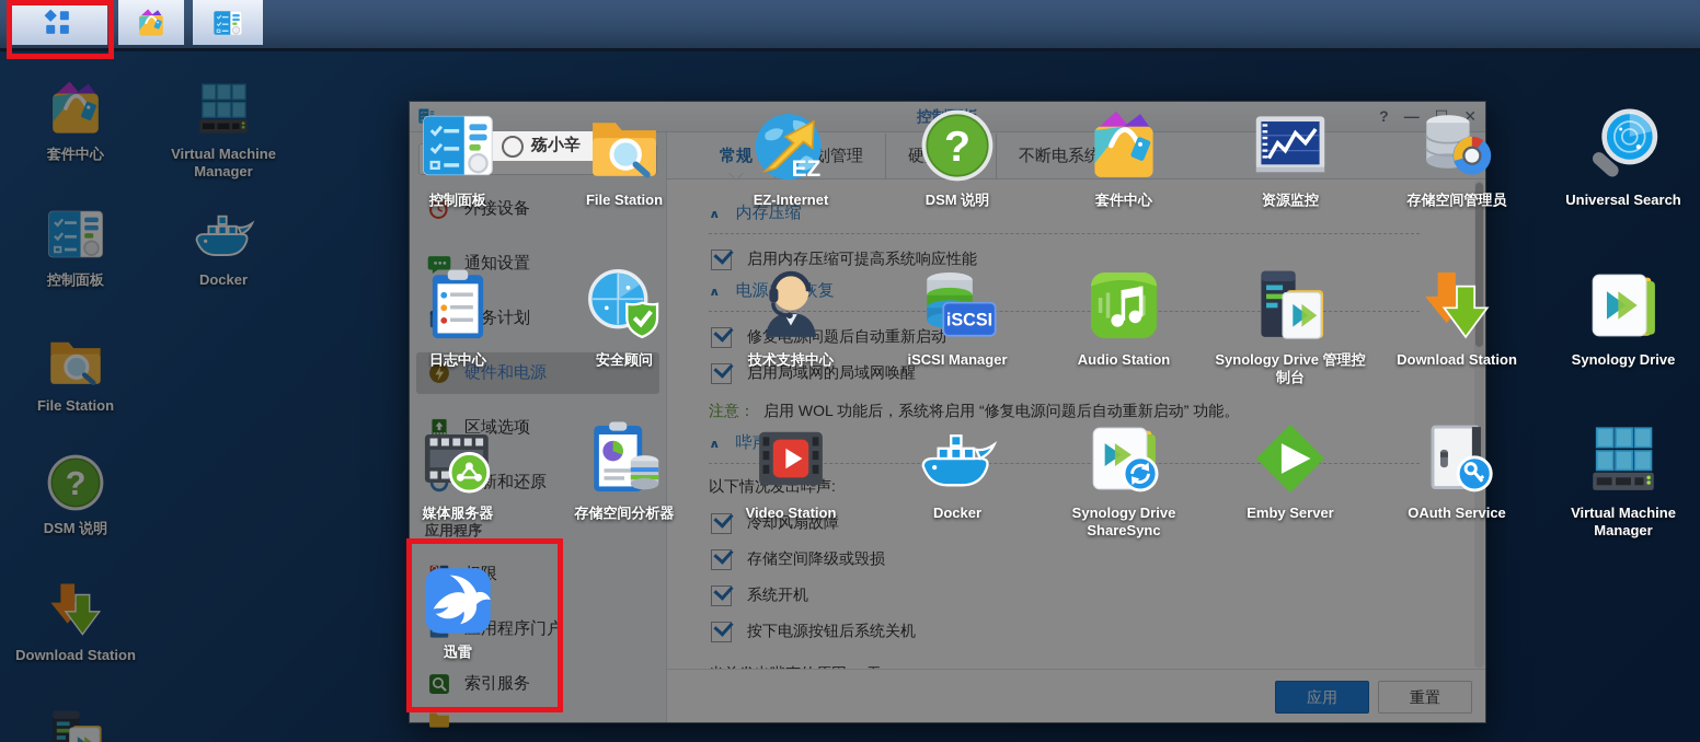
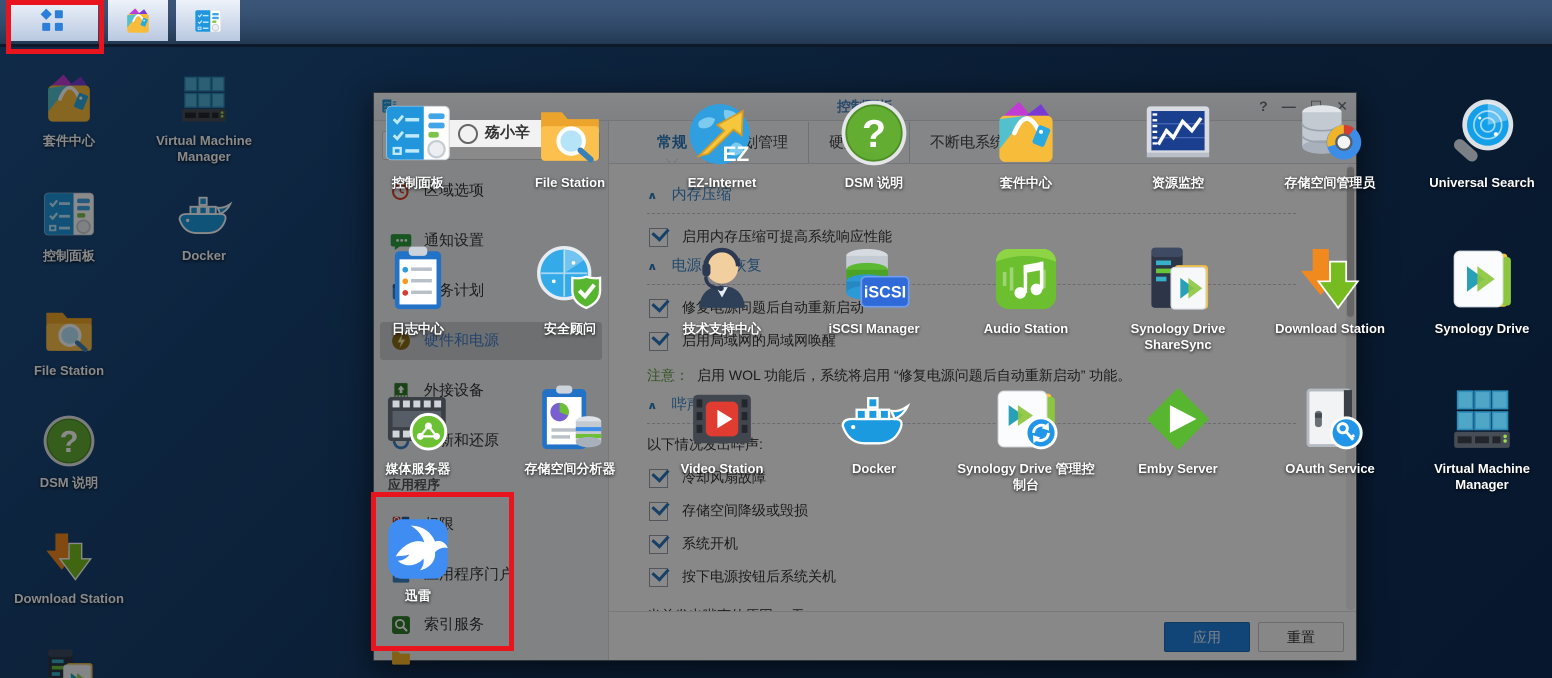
  套件中心
  Virtual Machine Manager
  控制面板
  Docker
  File Station
  ?
  DSM 说明
  Download Station
  ?
  —
  ✕
- 外接设备
+ 区域选项
  通知设置
  务计划
  硬件和电源
- 区域选项
+ 外接设备
  新和还原
  应用程序
  用程序门户
  索引服务
  常规
  划管理
  不断电系统
  ∧
  内存压缩
  启用内存压缩可提高系统响应性能
  ∧
  启用局域网的局域网唤醒
  注意： 启用 WOL 功能后，系统将启用 “修复电源问题后自动重新启动” 功能。
  ∧
  以下情况发出哔声:
  冷却风扇故障
  存储空间降级或毁损
  系统开机
  按下电源按钮后系统关机
  应用
  重置
  殇小辛
  控制面板
  File Station
  EZ
  EZ-Internet
  ?
  DSM 说明
  套件中心
  资源监控
  存储空间管理员
  Universal Search
  日志中心
  安全顾问
  技术支持中心
  iSCSI
  iSCSI Manager
  Audio Station
- Synology Drive 管理控制台
+ Synology Drive ShareSync
  Download Station
  Synology Drive
  媒体服务器
  存储空间分析器
  Video Station
  Docker
- Synology Drive ShareSync
+ Synology Drive 管理控制台
  Emby Server
  OAuth Service
  Virtual Machine Manager
  迅雷
